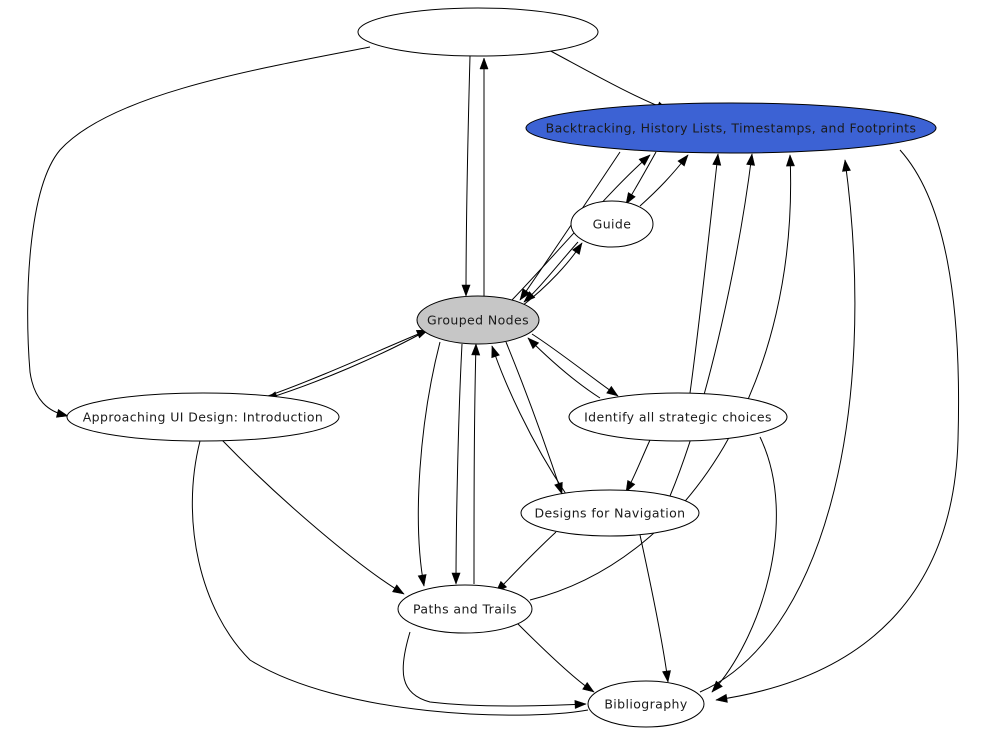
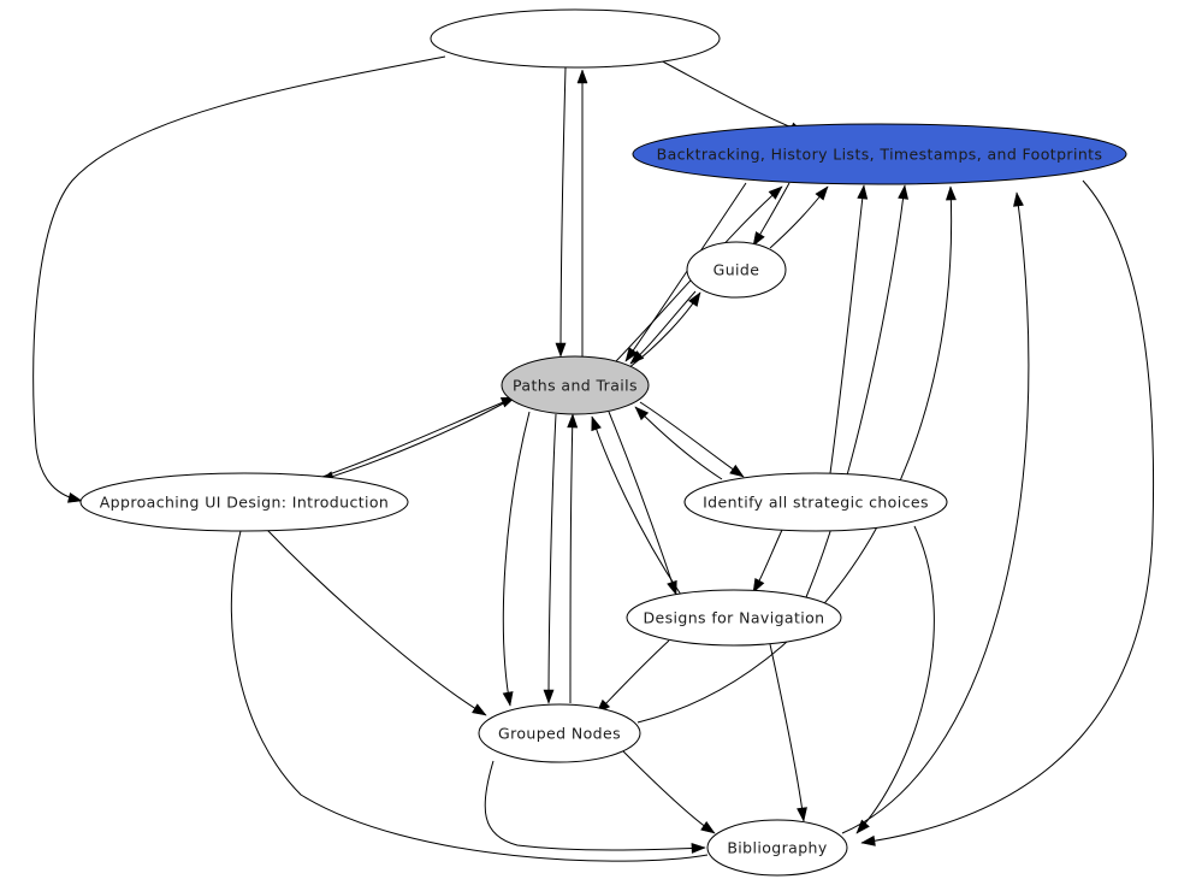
  Backtracking, History Lists, Timestamps, and Footprints
  Guide
- Grouped Nodes
+ Paths and Trails
  Approaching UI Design: Introduction
  Identify all strategic choices
  Designs for Navigation
- Paths and Trails
+ Grouped Nodes
  Bibliography
